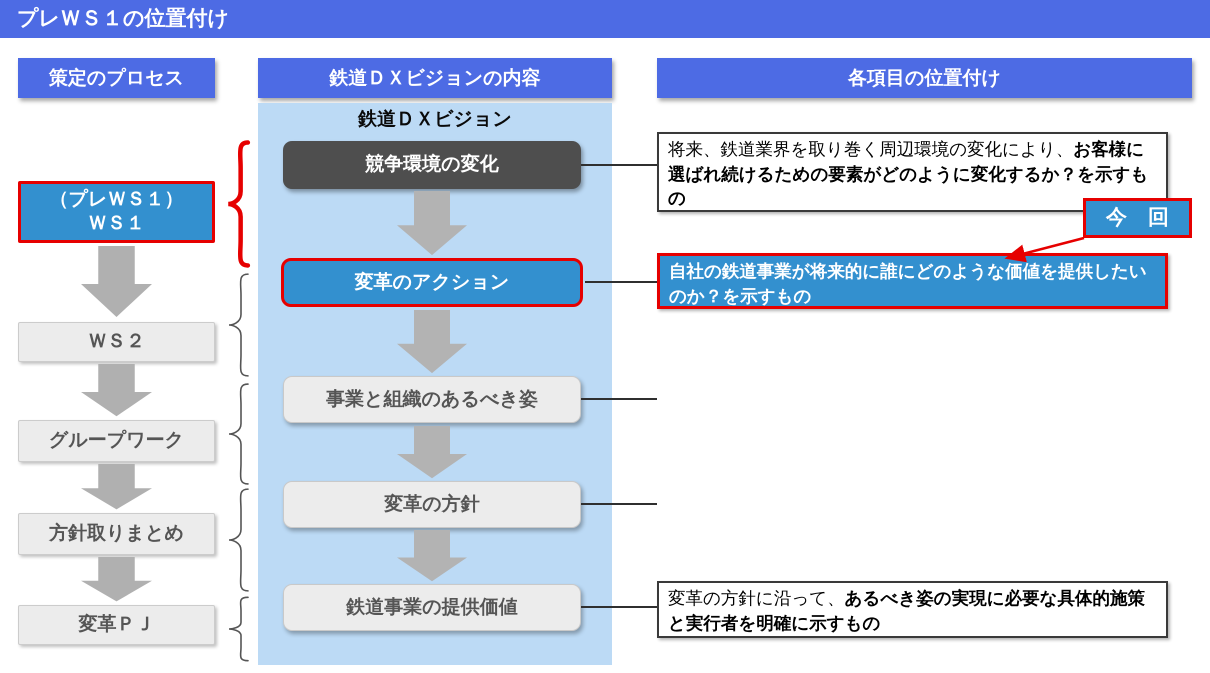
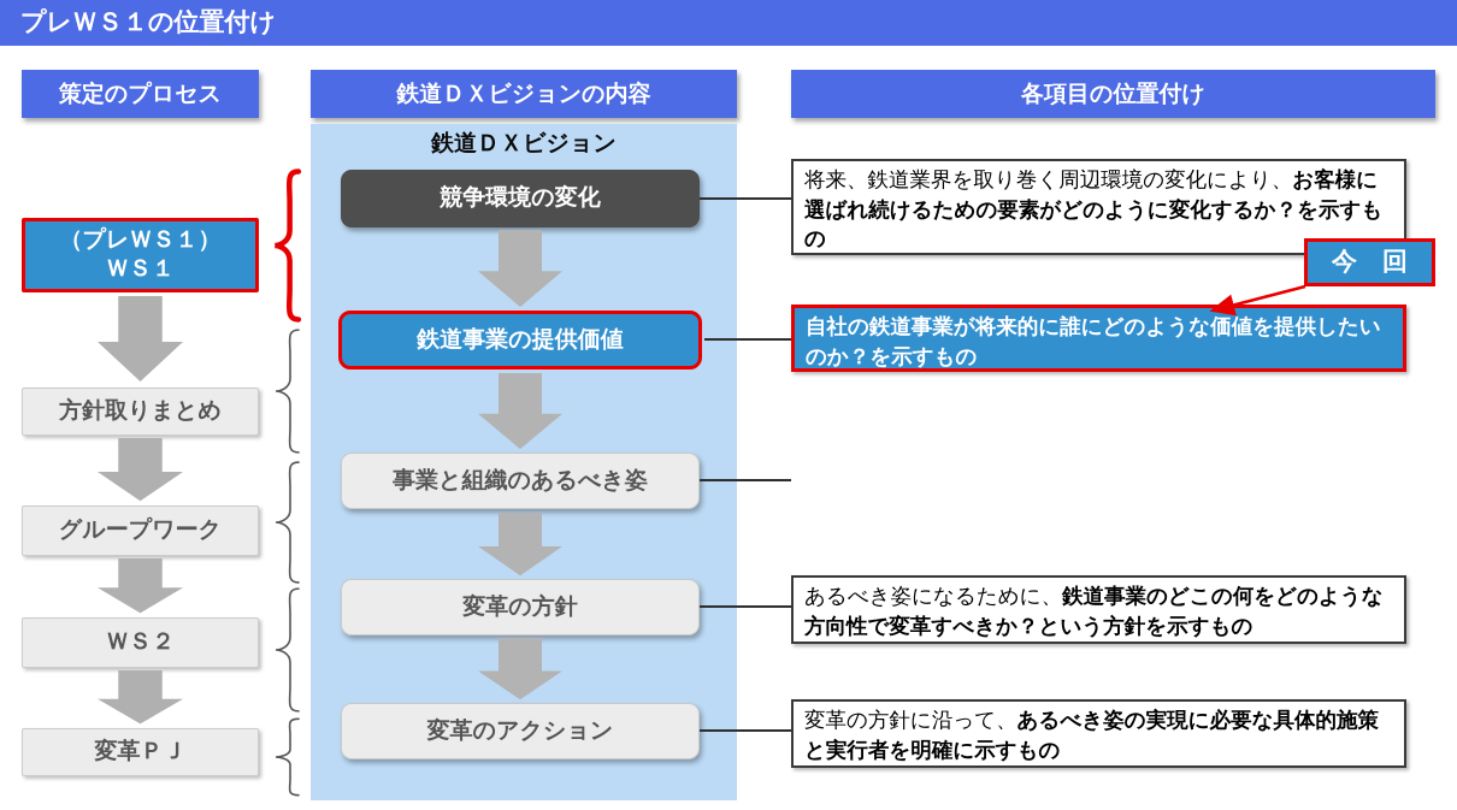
  プレＷＳ１の位置付け
  策定のプロセス
  鉄道ＤＸビジョンの内容
  各項目の位置付け
  鉄道ＤＸビジョン
  （プレＷＳ１）
  ＷＳ１
- ＷＳ２
+ 方針取りまとめ
  グループワーク
- 方針取りまとめ
+ ＷＳ２
  変革ＰＪ
  競争環境の変化
- 変革のアクション
+ 鉄道事業の提供価値
  事業と組織のあるべき姿
  変革の方針
- 鉄道事業の提供価値
+ 変革のアクション
  将来、鉄道業界を取り巻く周辺環境の変化により、お客様に選ばれ続けるための要素がどのように変化するか？を示すもの
  自社の鉄道事業が将来的に誰にどのような価値を提供したいのか？を示すもの
+ あるべき姿になるために、鉄道事業のどこの何をどのような方向性で変革すべきか？という方針を示すもの
  変革の方針に沿って、あるべき姿の実現に必要な具体的施策と実行者を明確に示すもの
  今 回
